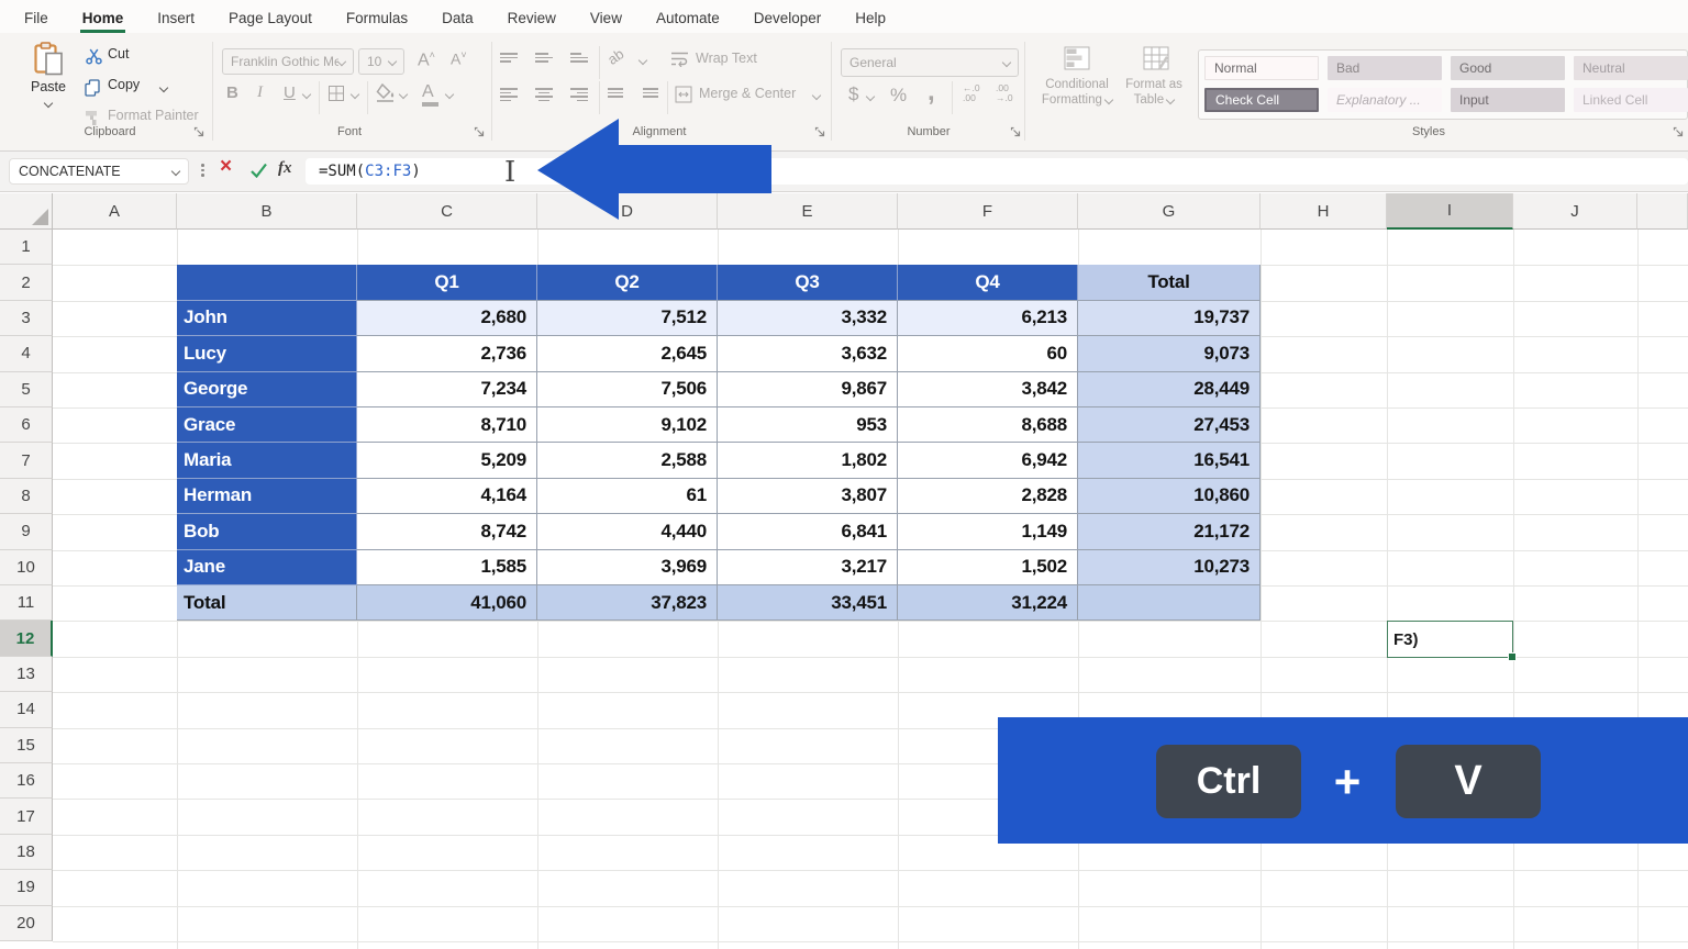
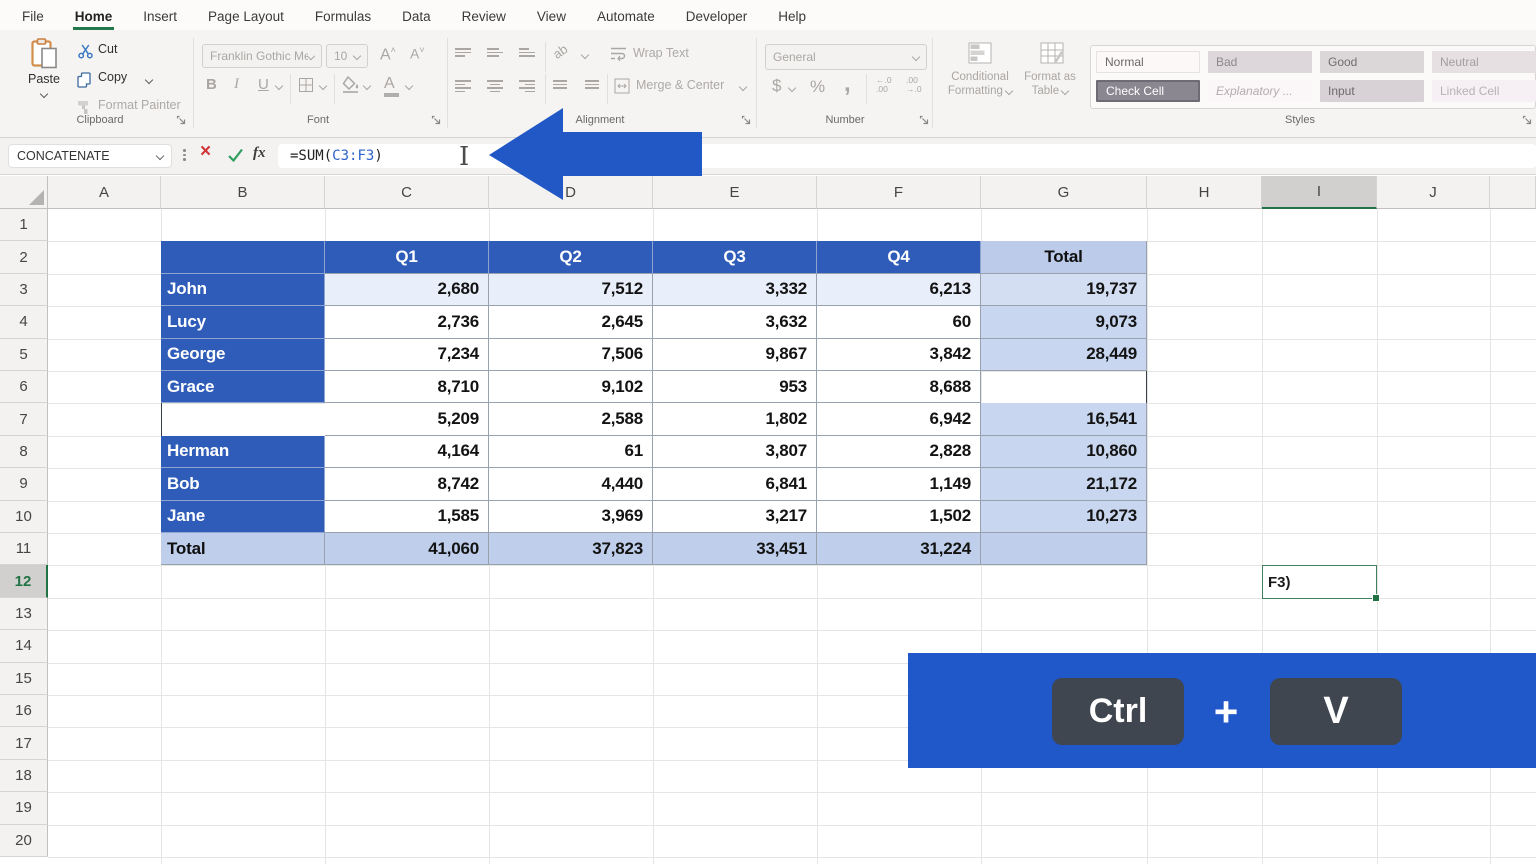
  File
  Home
  Insert
  Page Layout
  Formulas
  Data
  Review
  View
  Automate
  Developer
  Help
  Paste
  Cut
  Copy
  Format Painter
  Clipboard
  Franklin Gothic Me
  10
  A˄
  A˅
  B
  I
  U
  A
  Font
  Wrap Text
  Merge & Center
  Alignment
  General
  $
  %
  ,
  ←.0
  .00
  .00
  →.0
  Number
  Conditional Formatting
  Format as Table
  Normal
  Bad
  Good
  Neutral
  Check Cell
  Explanatory ...
  Input
  Linked Cell
  Styles
  CONCATENATE
  ×
  fx
  =SUM(
  C3:F3
  )
  A
  B
  C
  D
  E
  F
  G
  H
  I
  J
  1
  2
  3
  4
  5
  6
  7
  8
  9
  10
  11
  12
  13
  14
  15
  16
  17
  18
  19
  20
  Q1
  Q2
  Q3
  Q4
  Total
  John
  2,680
  7,512
  3,332
  6,213
  19,737
  Lucy
  2,736
  2,645
  3,632
  60
  9,073
  George
  7,234
  7,506
  9,867
  3,842
  28,449
  Grace
  8,710
  9,102
  953
  8,688
- 27,453
- Maria
  5,209
  2,588
  1,802
  6,942
  16,541
  Herman
  4,164
  61
  3,807
  2,828
  10,860
  Bob
  8,742
  4,440
  6,841
  1,149
  21,172
  Jane
  1,585
  3,969
  3,217
  1,502
  10,273
  Total
  41,060
  37,823
  33,451
  31,224
  F3)
  Ctrl
  +
  V
  I
